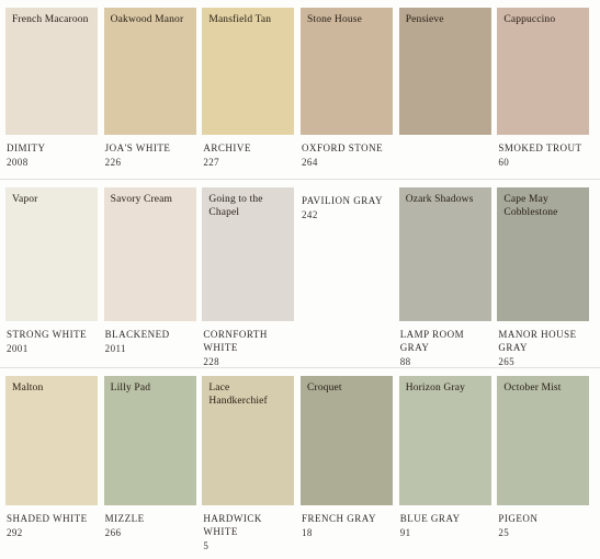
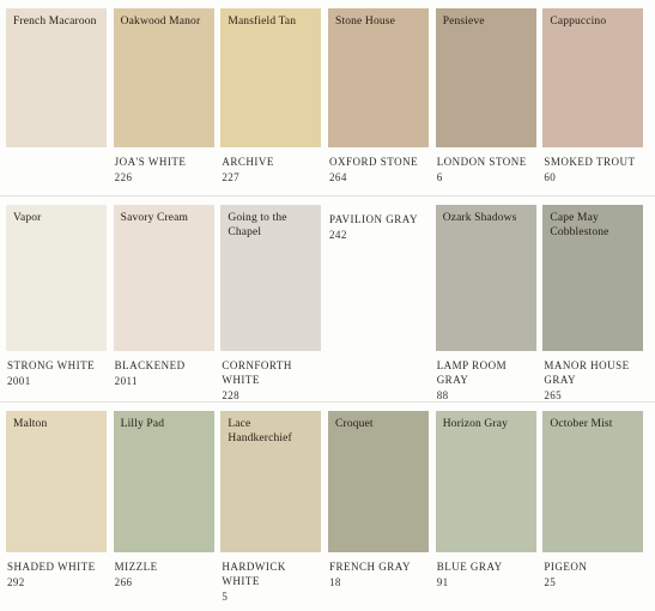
  French Macaroon
- DIMITY
- 2008
  Oakwood Manor
  JOA'S WHITE
  226
  Mansfield Tan
  ARCHIVE
  227
  Stone House
  OXFORD STONE
  264
  Pensieve
+ LONDON STONE
+ 6
  Cappuccino
  SMOKED TROUT
  60
  Vapor
  STRONG WHITE
  2001
  Savory Cream
  BLACKENED
  2011
  Going to the
  Chapel
  CORNFORTH
  WHITE
  228
  PAVILION GRAY
  242
  Ozark Shadows
  LAMP ROOM GRAY
  88
  Cape May
  Cobblestone
  MANOR HOUSE
  GRAY
  265
  Malton
  SHADED WHITE
  292
  Lilly Pad
  MIZZLE
  266
  Lace
  Handkerchief
  HARDWICK
  WHITE
  5
  Croquet
  FRENCH GRAY
  18
  Horizon Gray
  BLUE GRAY
  91
  October Mist
  PIGEON
  25
